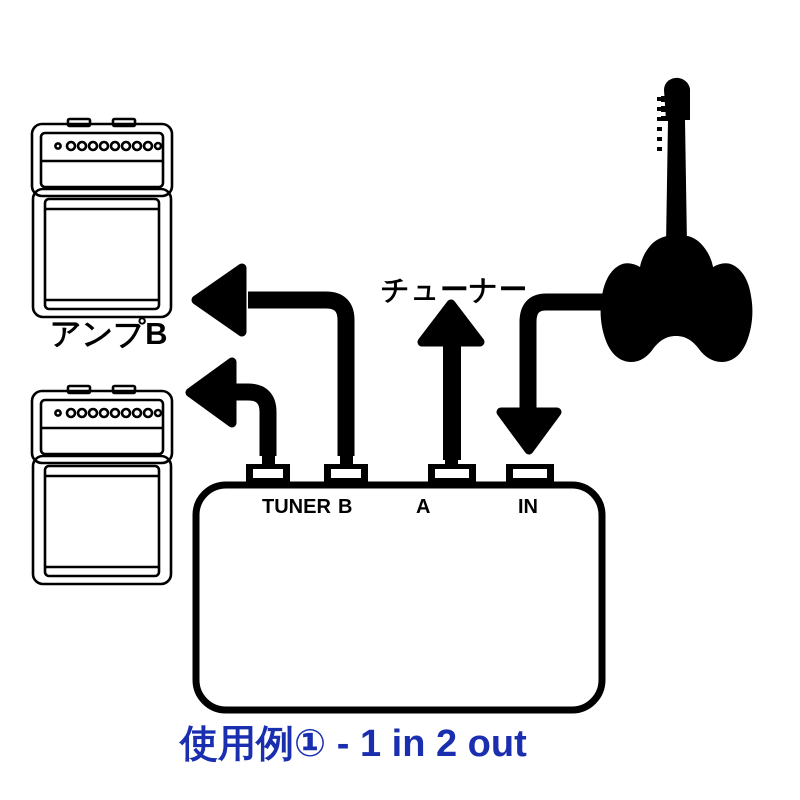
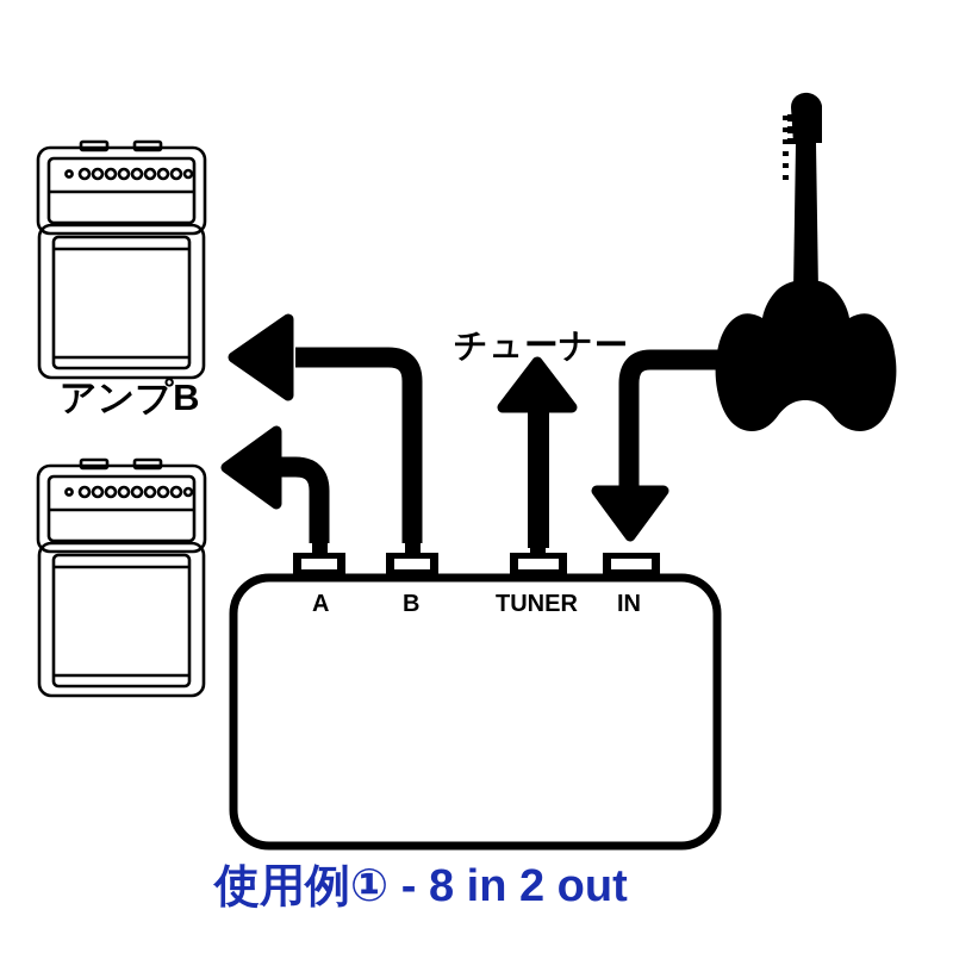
  アンプB
  チューナー
- TUNER
+ A
  B
- A
+ TUNER
  IN
- 使用例① - 1 in 2 out
+ 使用例① - 8 in 2 out
